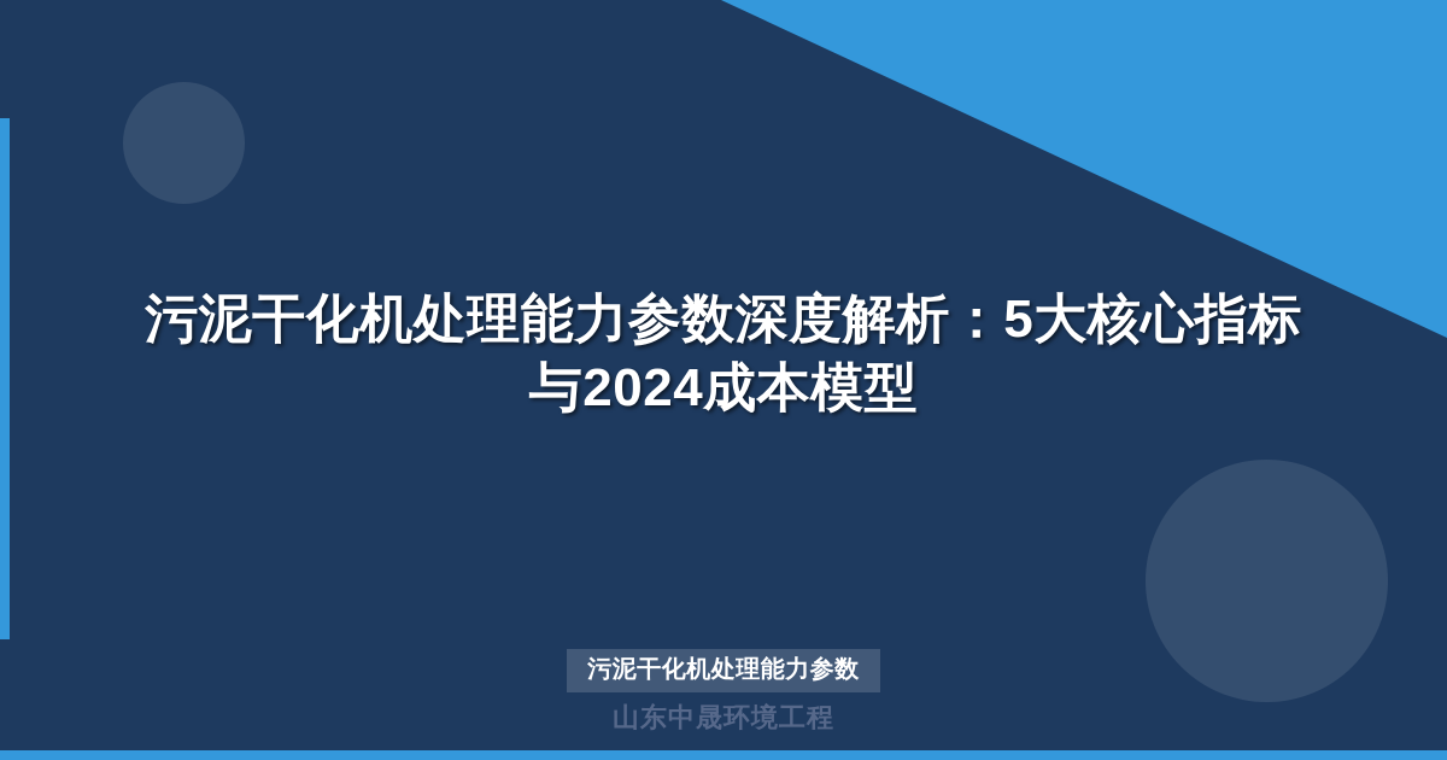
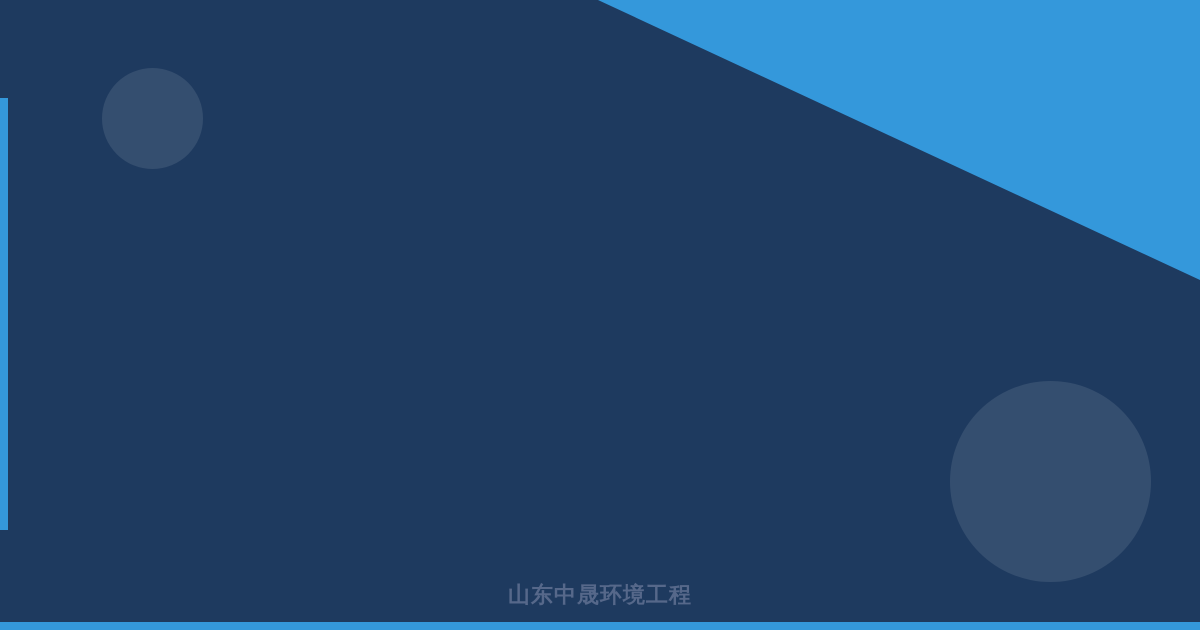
- 污泥干化机处理能力参数深度解析：5大核心指标
- 与2024成本模型
- 污泥干化机处理能力参数
  山东中晟环境工程
